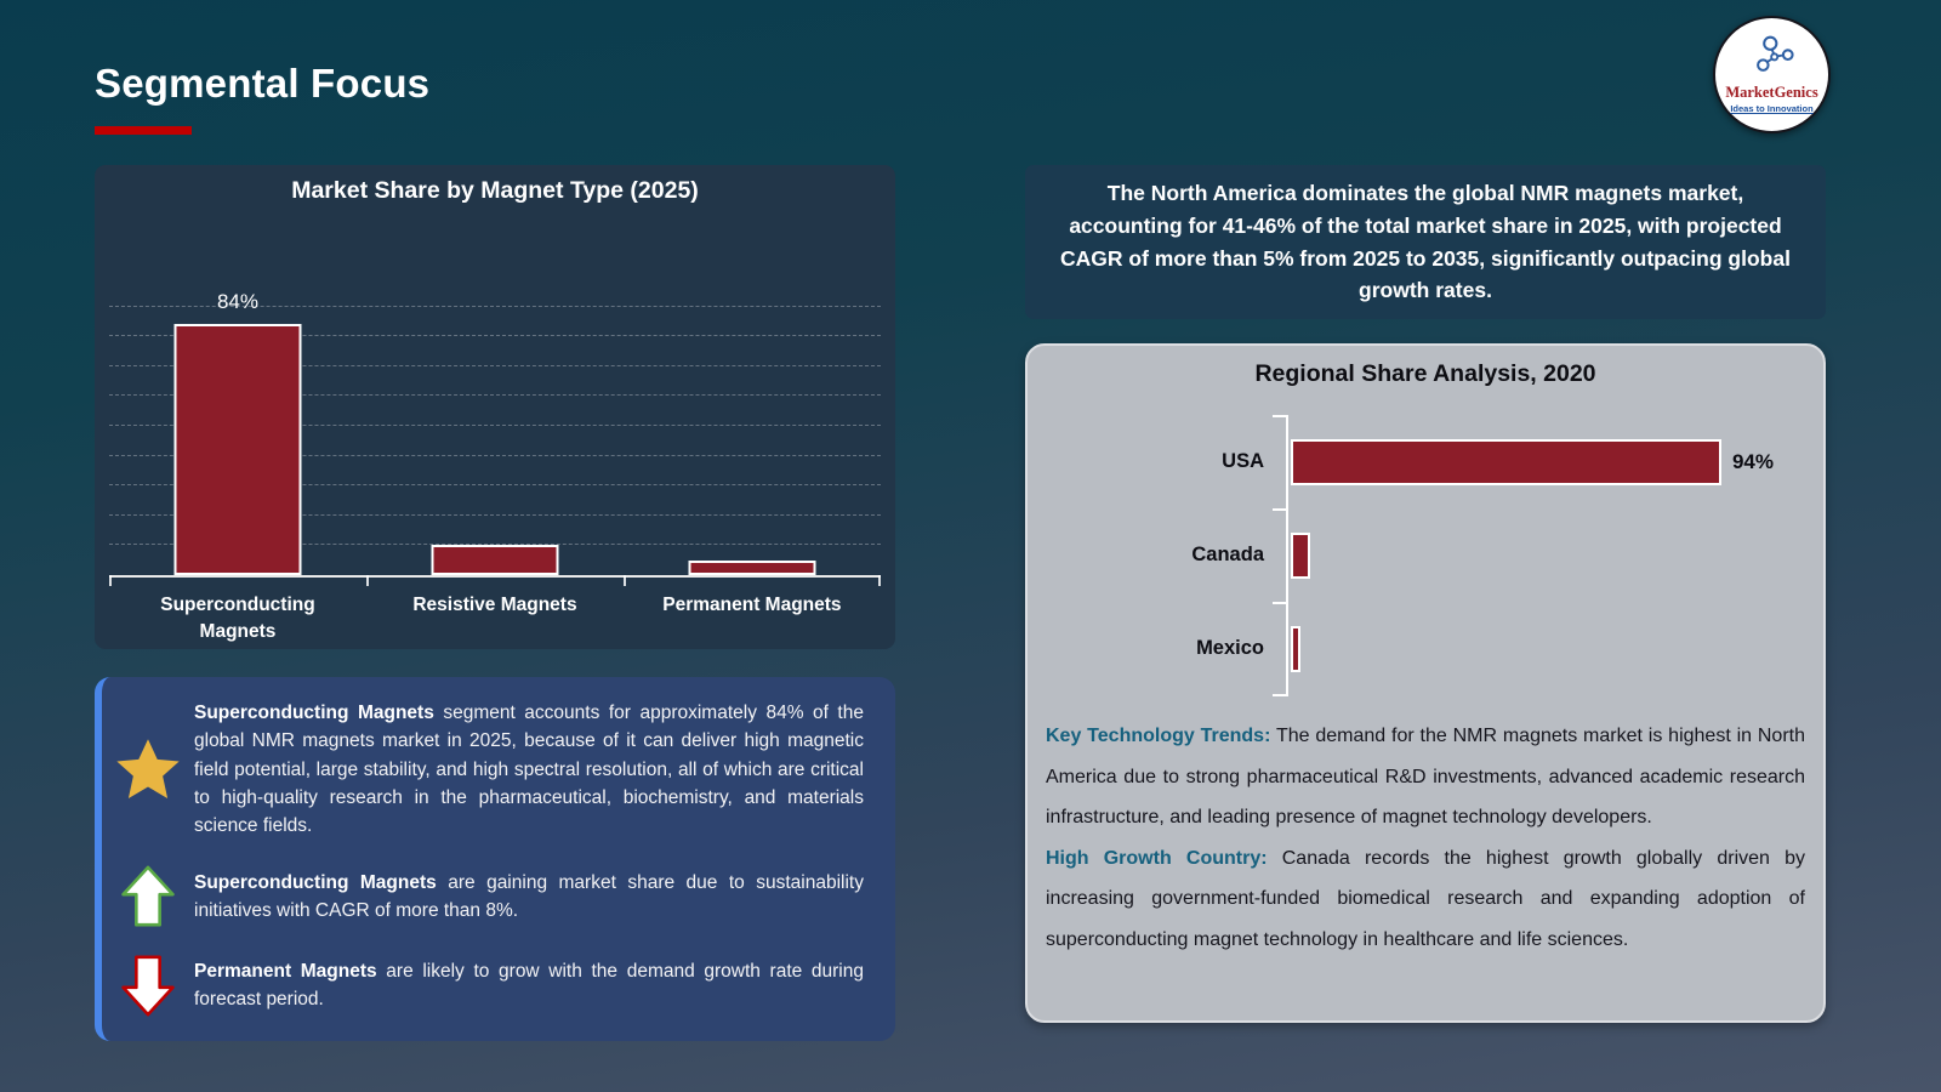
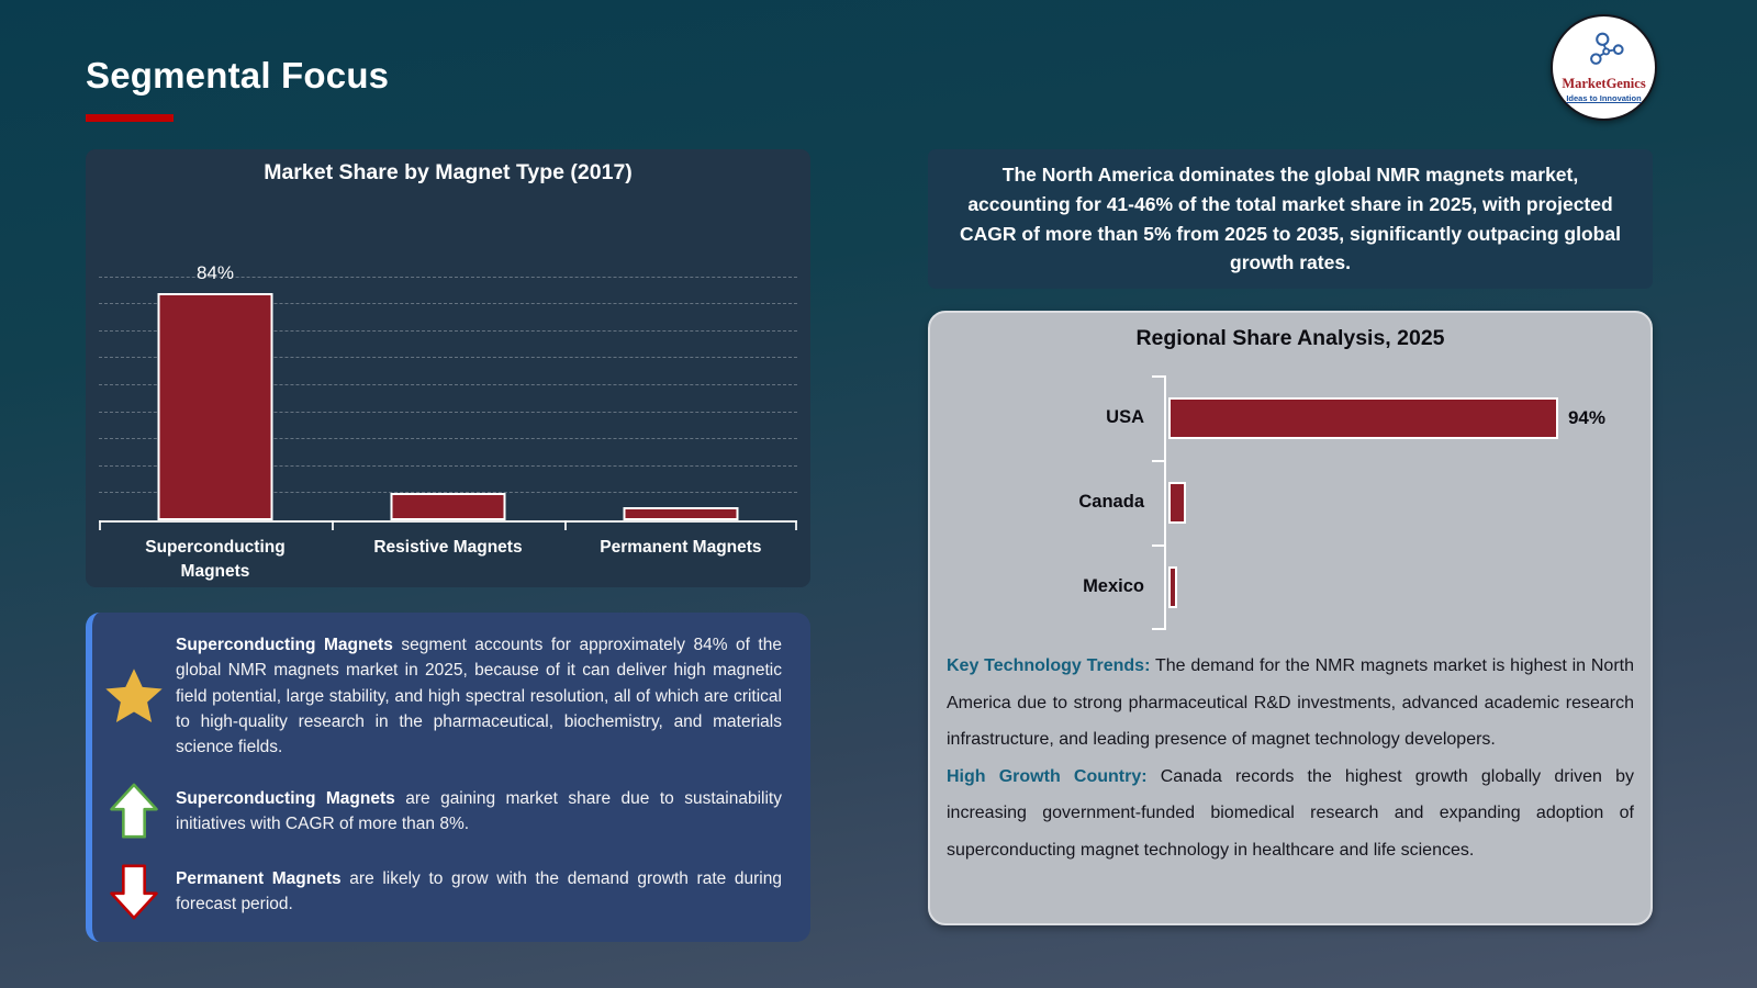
  Segmental Focus
  MarketGenics
  Ideas to Innovation
- Market Share by Magnet Type (2025)
+ Market Share by Magnet Type (2017)
  84%
  Superconducting Magnets
  Resistive Magnets
  Permanent Magnets
  Superconducting Magnets segment accounts for approximately 84% of the global NMR magnets market in 2025, because of it can deliver high magnetic field potential, large stability, and high spectral resolution, all of which are critical to high-quality research in the pharmaceutical, biochemistry, and materials science fields.
  Superconducting Magnets are gaining market share due to sustainability initiatives with CAGR of more than 8%.
  Permanent Magnets are likely to grow with the demand growth rate during forecast period.
  The North America dominates the global NMR magnets market, accounting for 41-46% of the total market share in 2025, with projected CAGR of more than 5% from 2025 to 2035, significantly outpacing global growth rates.
- Regional Share Analysis, 2020
+ Regional Share Analysis, 2025
  USA
  94%
  Canada
  Mexico
  Key Technology Trends: The demand for the NMR magnets market is highest in North America due to strong pharmaceutical R&D investments, advanced academic research infrastructure, and leading presence of magnet technology developers.
  High Growth Country: Canada records the highest growth globally driven by increasing government-funded biomedical research and expanding adoption of superconducting magnet technology in healthcare and life sciences.
